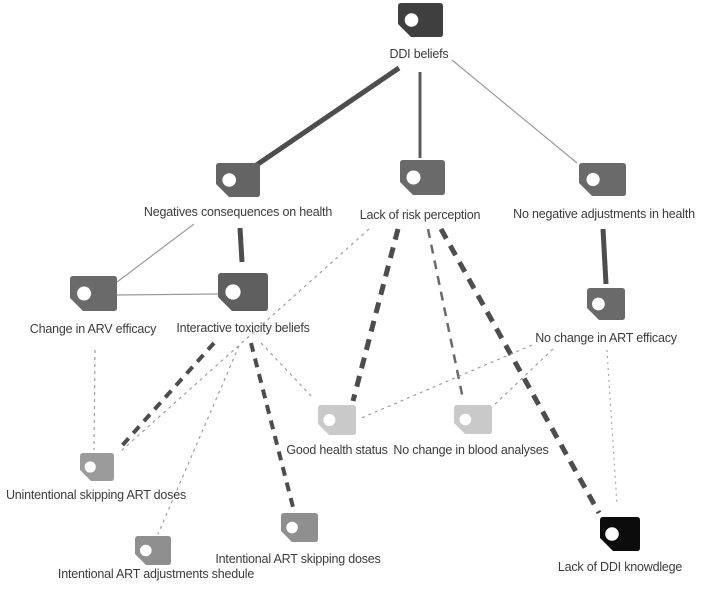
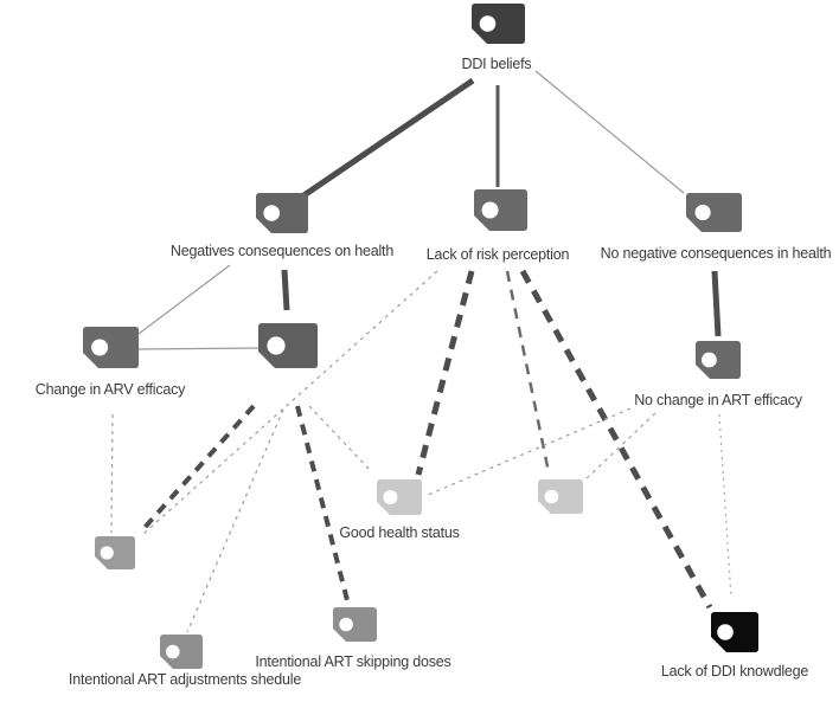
  DDI beliefs
  Negatives consequences on health
  Lack of risk perception
- No negative adjustments in health
+ No negative consequences in health
  Change in ARV efficacy
- Interactive toxicity beliefs
  No change in ART efficacy
  Good health status
- No change in blood analyses
- Unintentional skipping ART doses
  Intentional ART adjustments shedule
  Intentional ART skipping doses
  Lack of DDI knowdlege
